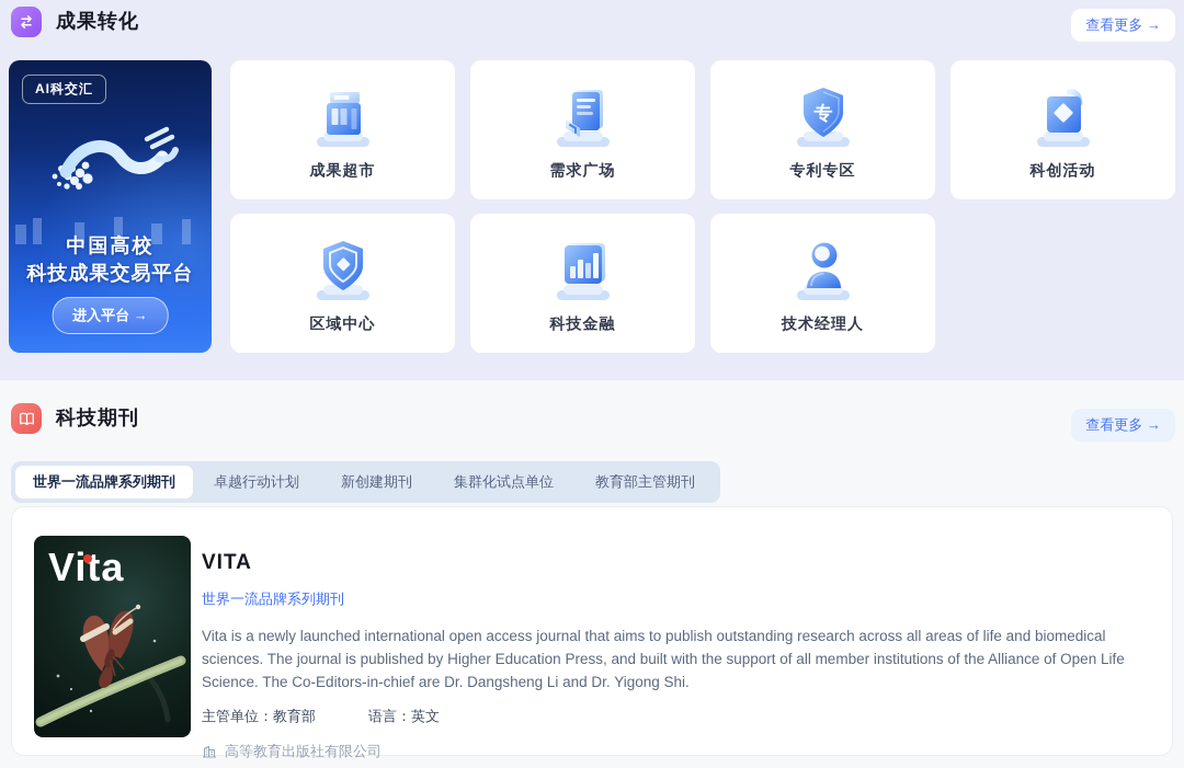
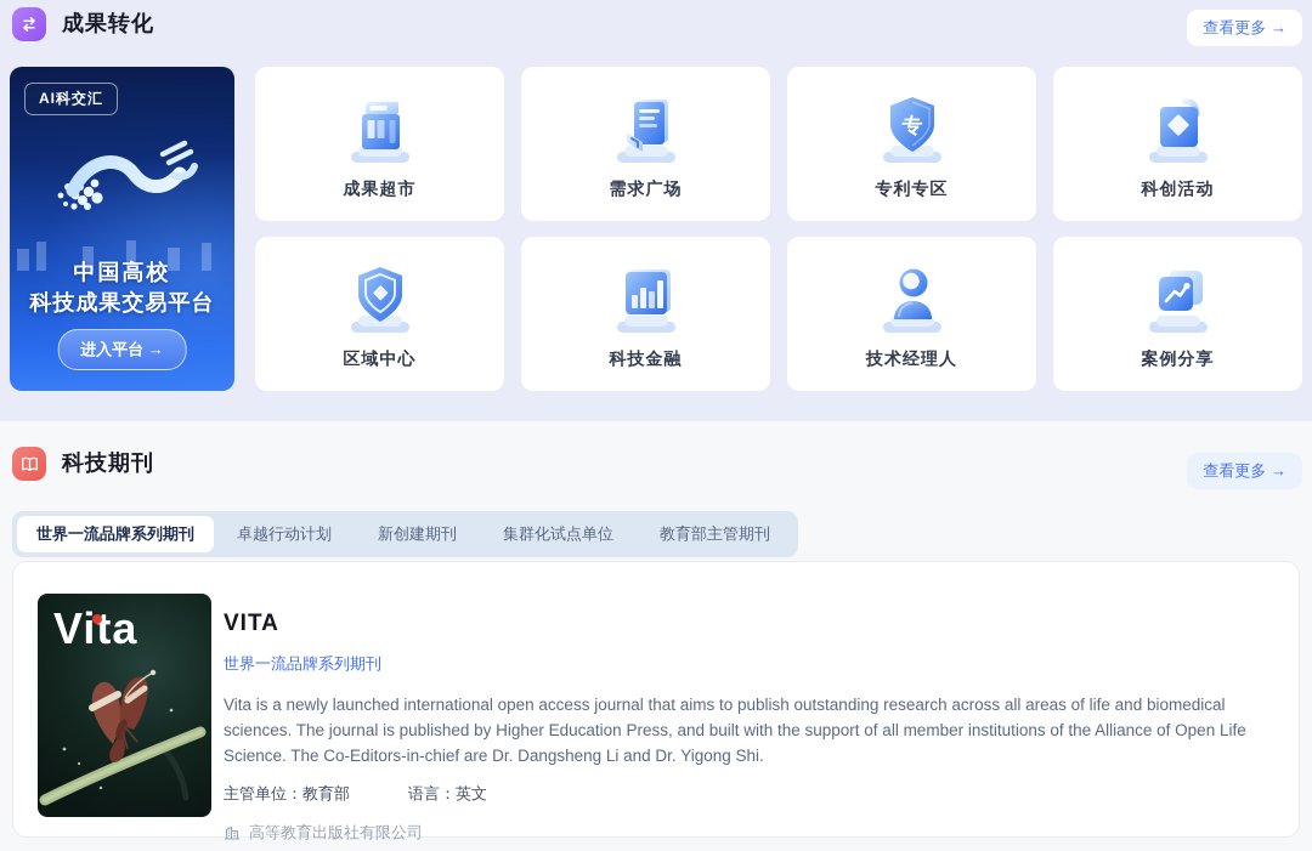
  成果转化
  查看更多 →
  AI科交汇
  中国高校
  科技成果交易平台
  进入平台 →
  成果超市
  需求广场
  专
  专利专区
  科创活动
  区域中心
  科技金融
  技术经理人
+ 案例分享
  科技期刊
  查看更多 →
  世界一流品牌系列期刊
  卓越行动计划
  新创建期刊
  集群化试点单位
  教育部主管期刊
  Vita
  VITA
  世界一流品牌系列期刊
  Vita is a newly launched international open access journal that aims to publish outstanding research across all areas of life and biomedical sciences. The journal is published by Higher Education Press, and built with the support of all member institutions of the Alliance of Open Life Science. The Co-Editors-in-chief are Dr. Dangsheng Li and Dr. Yigong Shi.
  主管单位：教育部
  语言：英文
  高等教育出版社有限公司
